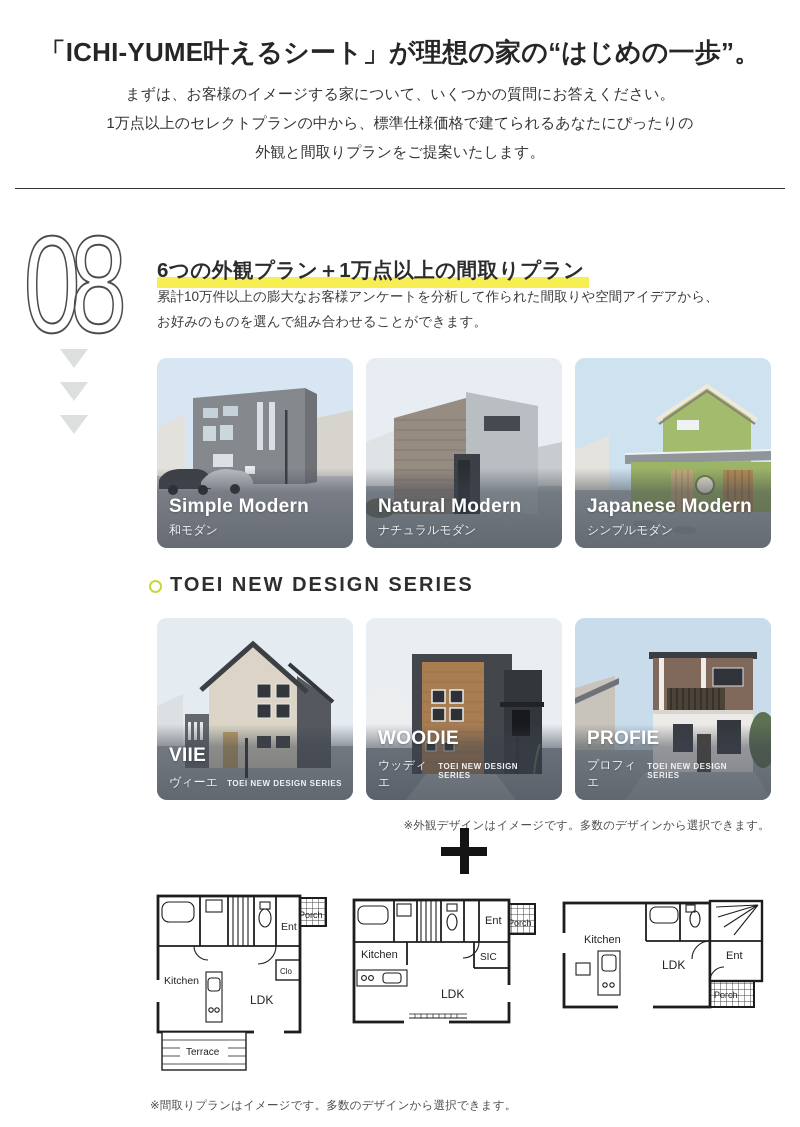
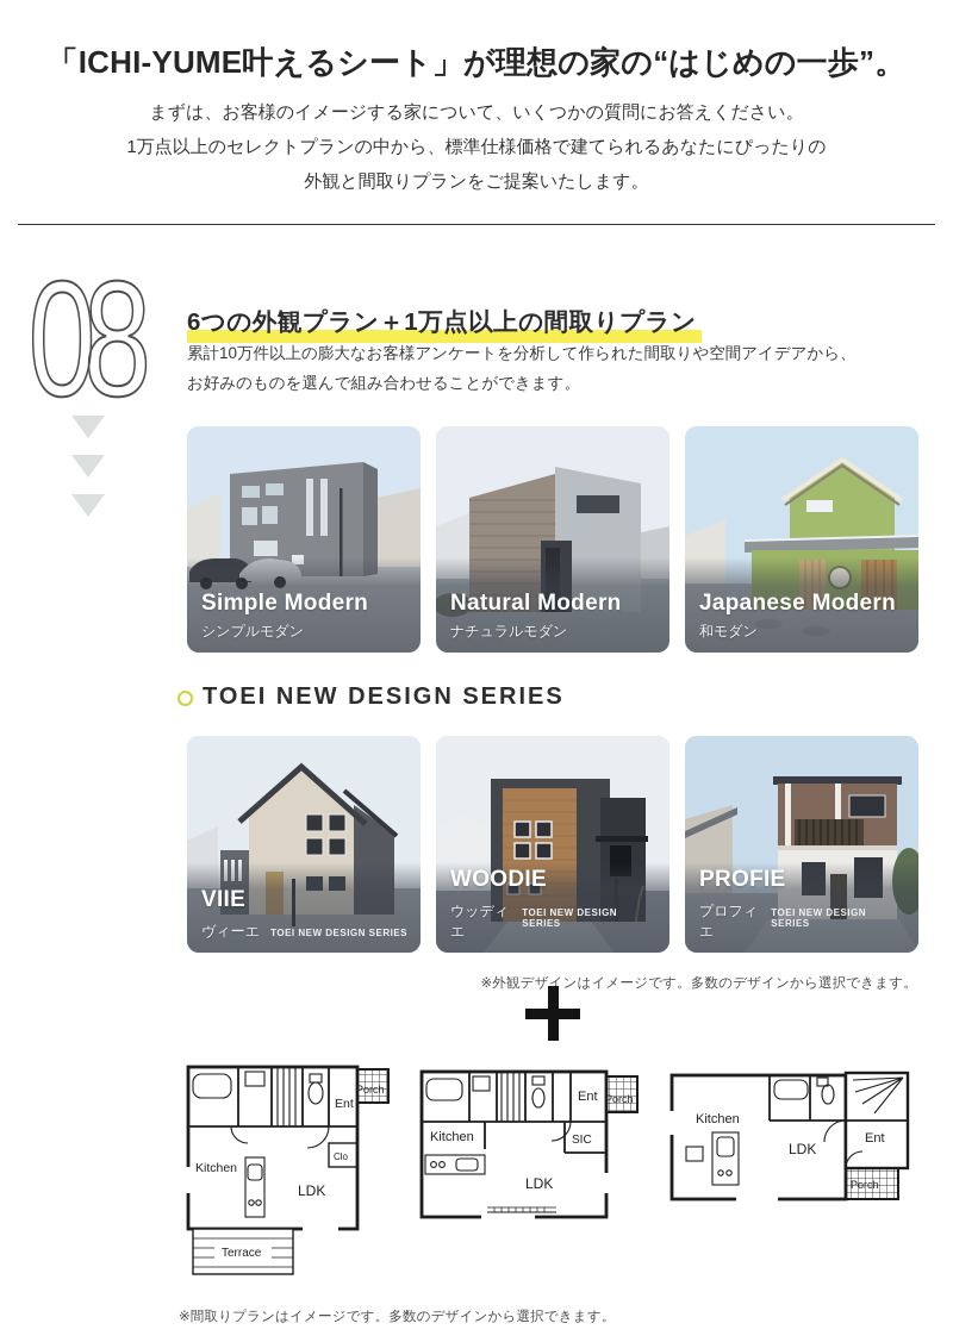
  「ICHI-YUME叶えるシート」が理想の家の“はじめの一歩”。
  まずは、お客様のイメージする家について、いくつかの質問にお答えください。
  1万点以上のセレクトプランの中から、標準仕様価格で建てられるあなたにぴったりの
  外観と間取りプランをご提案いたします。
  08
  6つの外観プラン＋1万点以上の間取りプラン
  累計10万件以上の膨大なお客様アンケートを分析して作られた間取りや空間アイデアから、
  お好みのものを選んで組み合わせることができます。
  Simple Modern
- 和モダン
+ シンプルモダン
  Natural Modern
  ナチュラルモダン
  Japanese Modern
- シンプルモダン
+ 和モダン
  TOEI NEW DESIGN SERIES
  VIIE
  ヴィーエ
  TOEI NEW DESIGN SERIES
  WOODIE
  ウッディエ
  TOEI NEW DESIGN SERIES
  PROFIE
  プロフィエ
  TOEI NEW DESIGN SERIES
  ※外観デザインはイメージです。多数のデザインから選択できます。
  Ent
  Porch
  Clo
  Kitchen
  LDK
  Terrace
  Kitchen
  Ent
  Porch
  SIC
  LDK
  Kitchen
  LDK
  Ent
  Porch
  ※間取りプランはイメージです。多数のデザインから選択できます。
